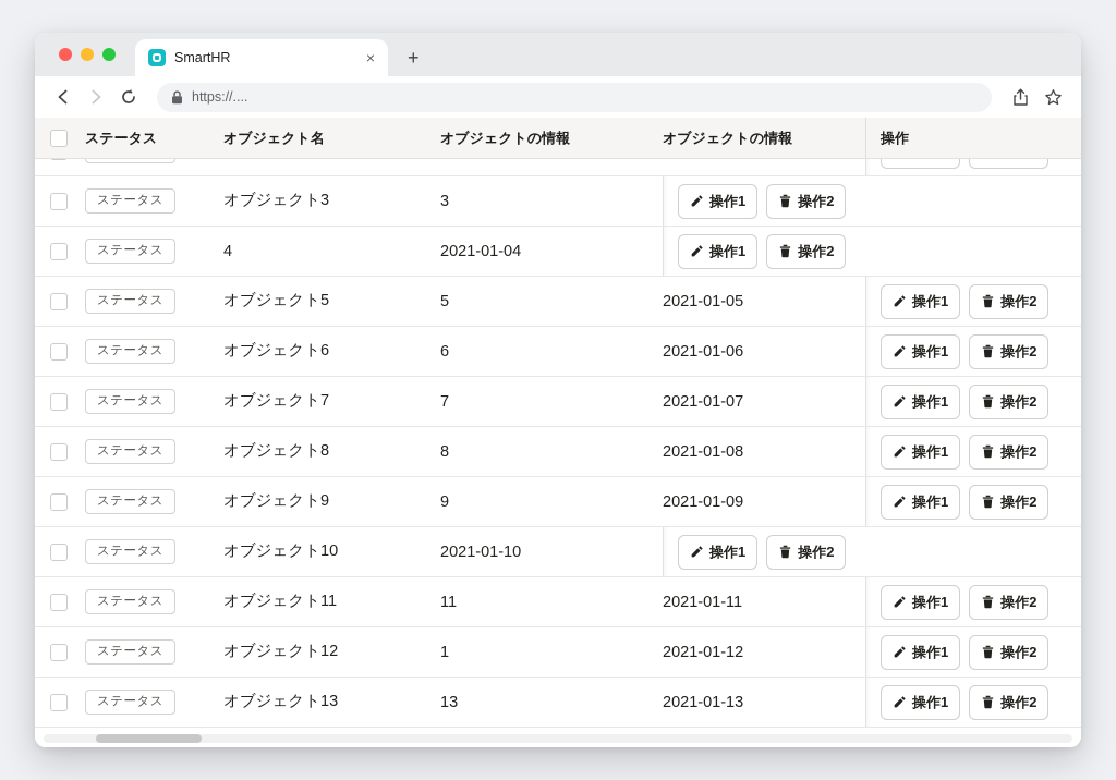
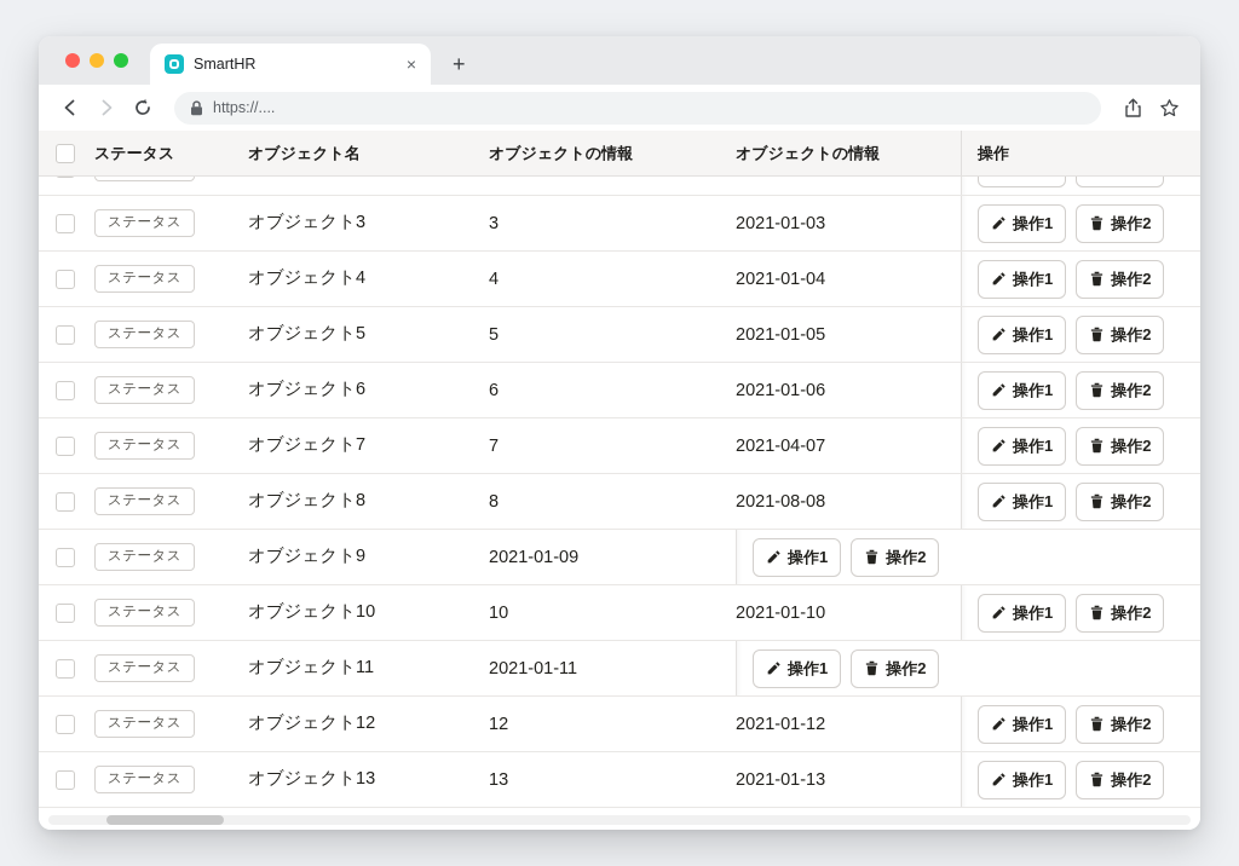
  SmartHR
  ×
  +
  https://....
  ステータス
  オブジェクト名
  オブジェクトの情報
  オブジェクトの情報
  操作
  ステータス
  オブジェクト3
  3
+ 2021-01-03
  操作1
  操作2
  ステータス
+ オブジェクト4
  4
  2021-01-04
  操作1
  操作2
  ステータス
  オブジェクト5
  5
  2021-01-05
  操作1
  操作2
  ステータス
  オブジェクト6
  6
  2021-01-06
  操作1
  操作2
  ステータス
  オブジェクト7
  7
- 2021-01-07
+ 2021-04-07
  操作1
  操作2
  ステータス
  オブジェクト8
  8
- 2021-01-08
+ 2021-08-08
  操作1
  操作2
  ステータス
  オブジェクト9
- 9
  2021-01-09
  操作1
  操作2
  ステータス
  オブジェクト10
+ 10
  2021-01-10
  操作1
  操作2
  ステータス
  オブジェクト11
- 11
  2021-01-11
  操作1
  操作2
  ステータス
  オブジェクト12
- 1
+ 12
  2021-01-12
  操作1
  操作2
  ステータス
  オブジェクト13
  13
  2021-01-13
  操作1
  操作2
